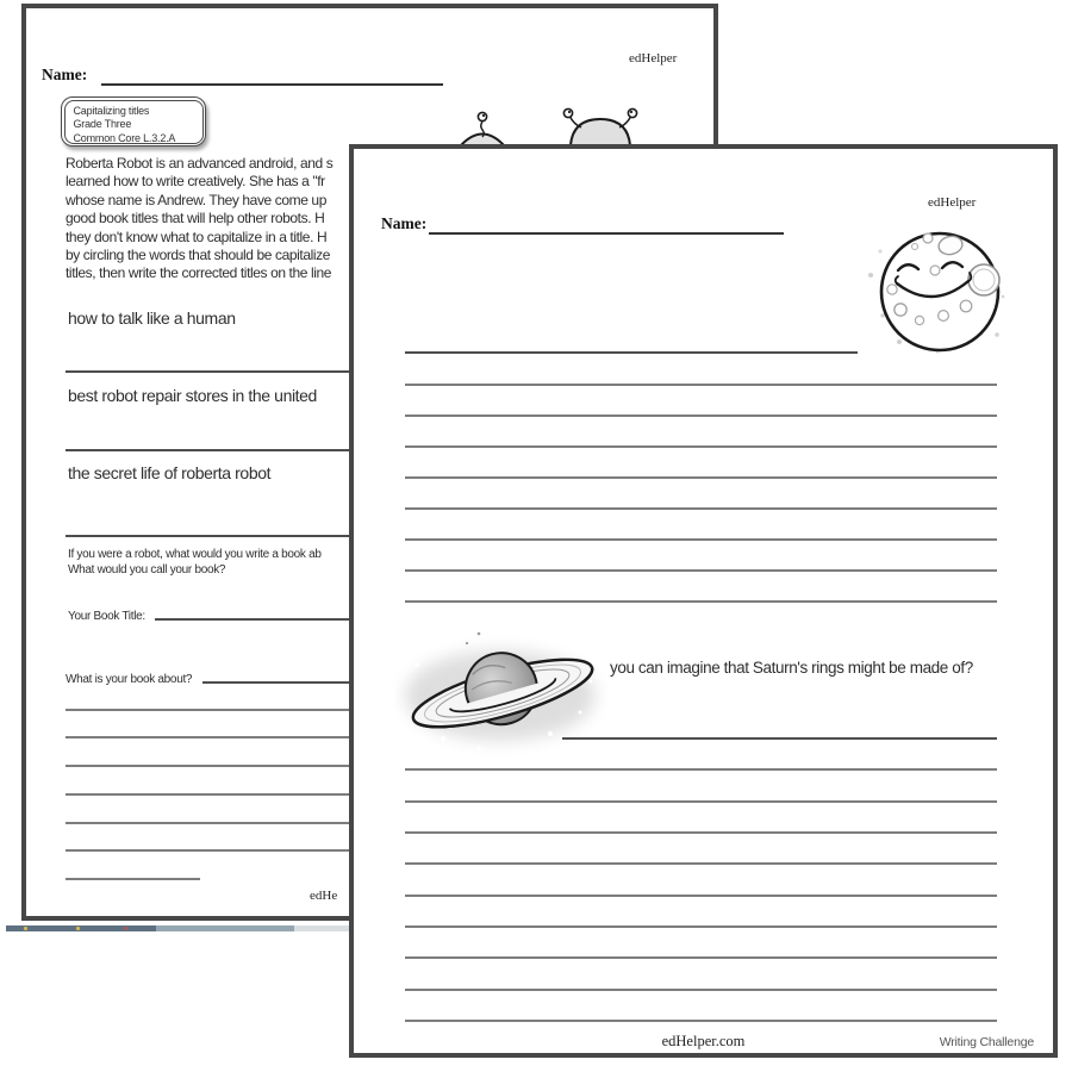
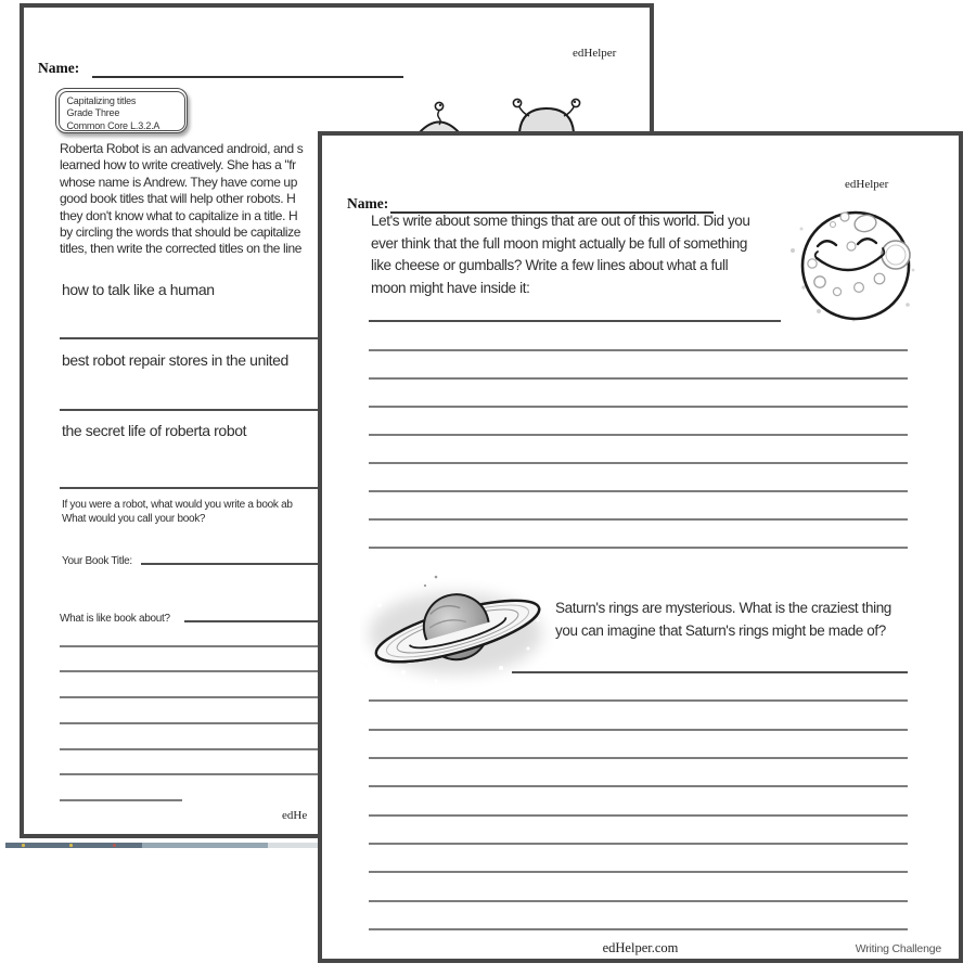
  edHelper
  Name:
  Capitalizing titles
  Grade Three
  Common Core L.3.2.A
  Roberta Robot is an advanced android, and s
  learned how to write creatively. She has a "fr
  whose name is Andrew. They have come up
  good book titles that will help other robots. H
  they don't know what to capitalize in a title. H
  by circling the words that should be capitalize
  titles, then write the corrected titles on the line
  how to talk like a human
  best robot repair stores in the united
  the secret life of roberta robot
  If you were a robot, what would you write a book ab
  What would you call your book?
  Your Book Title:
- What is your book about?
+ What is like book about?
  edHe
  edHelper
  Name:
+ Let's write about some things that are out of this world. Did you
+ ever think that the full moon might actually be full of something
+ like cheese or gumballs? Write a few lines about what a full
+ moon might have inside it:
+ Saturn's rings are mysterious. What is the craziest thing
  you can imagine that Saturn's rings might be made of?
  edHelper.com
  Writing Challenge
